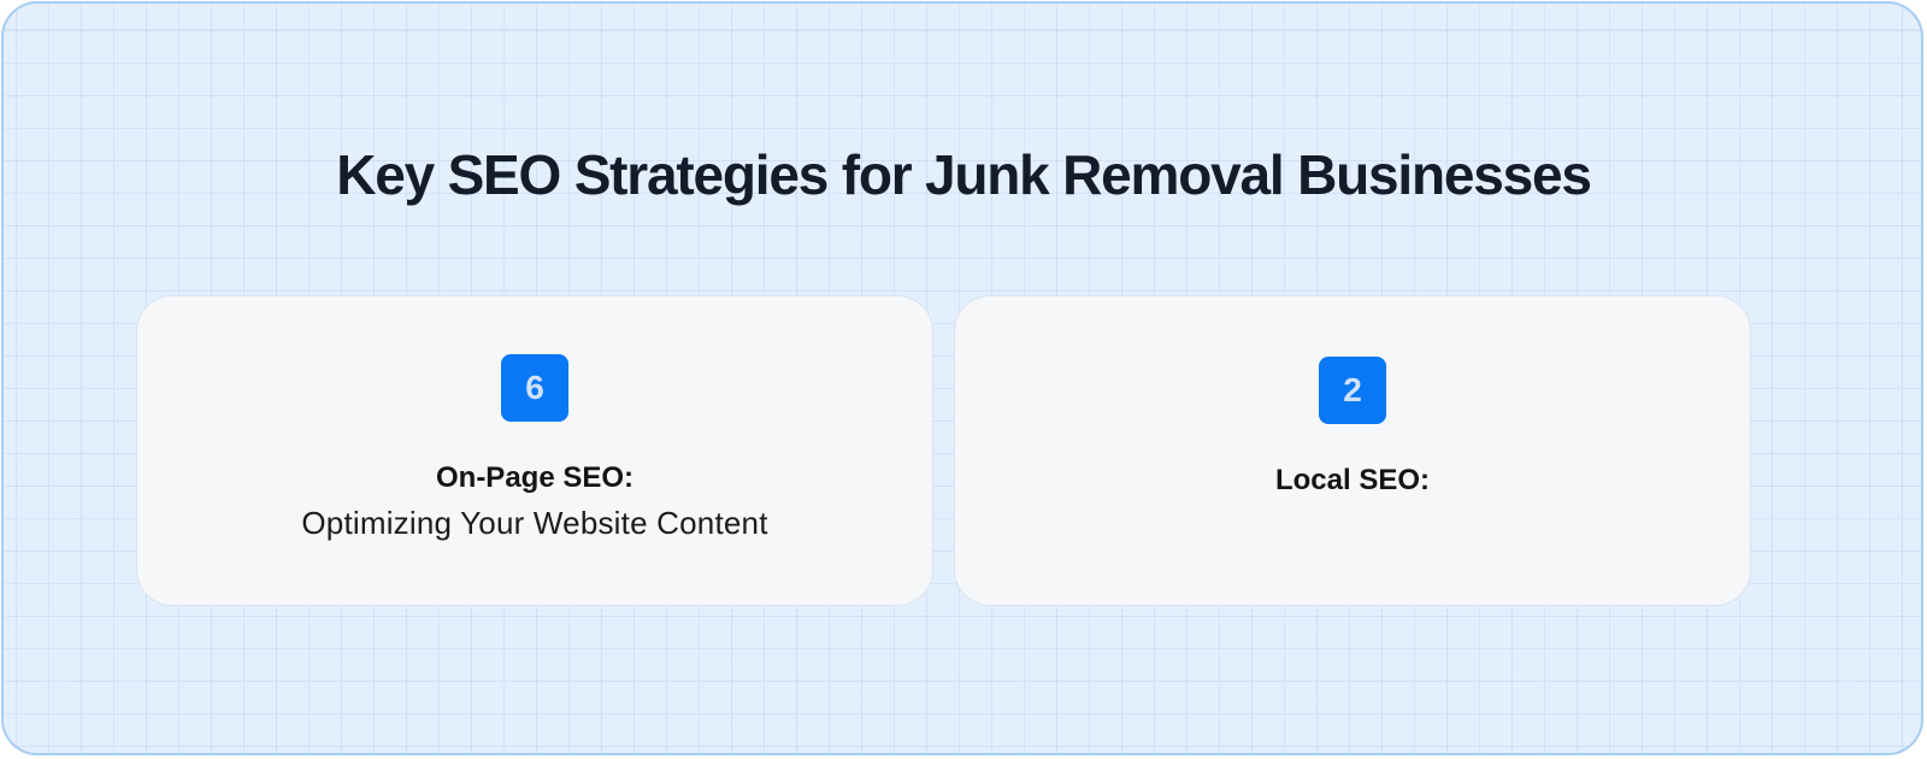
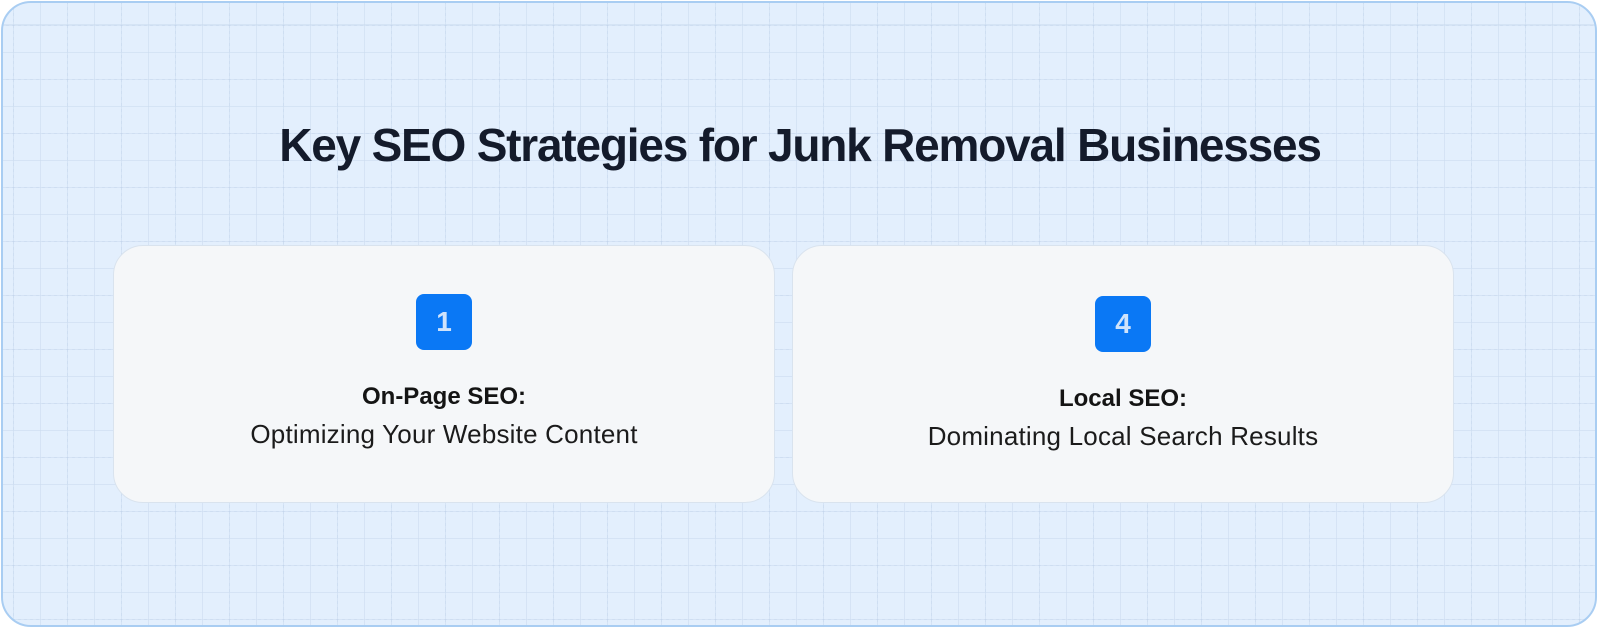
  Key SEO Strategies for Junk Removal Businesses
- 6
+ 1
  On-Page SEO:
  Optimizing Your Website Content
- 2
+ 4
  Local SEO:
+ Dominating Local Search Results
